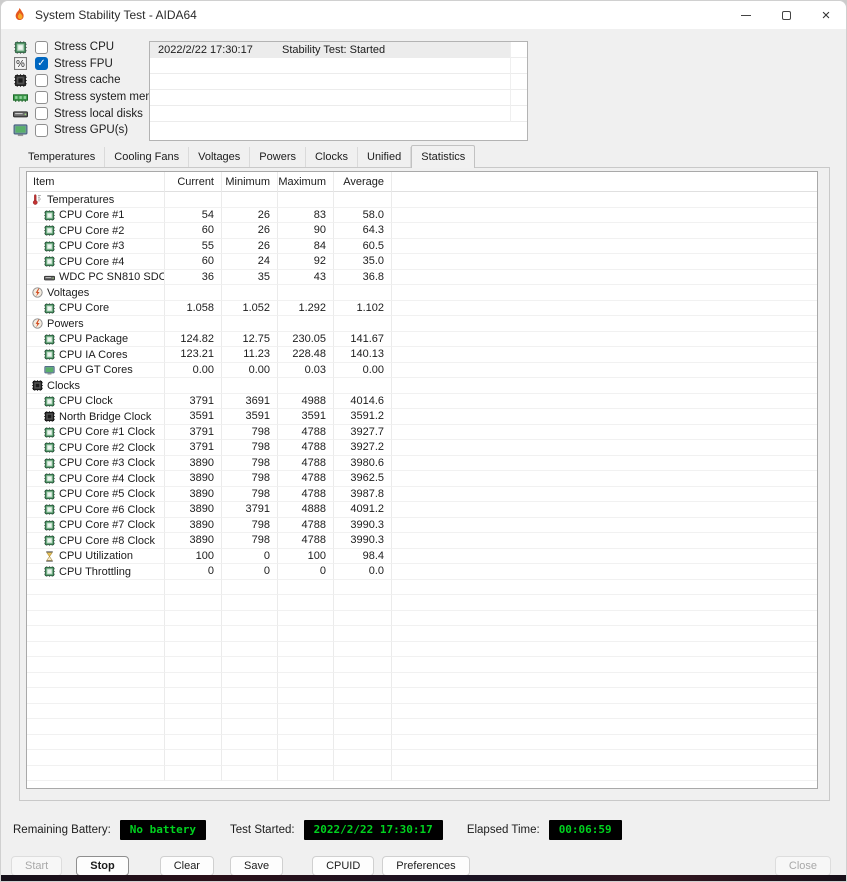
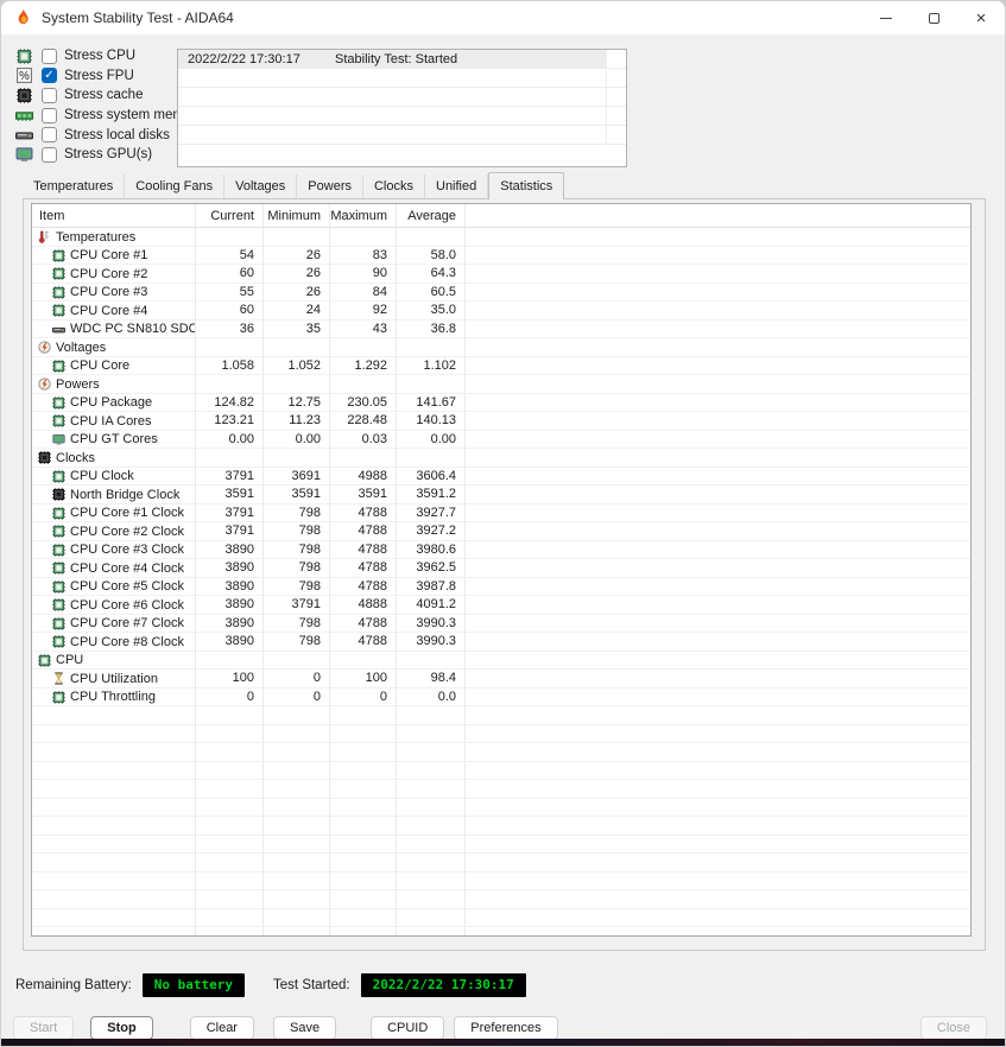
  System Stability Test - AIDA64
  ×
  Stress CPU
  ✓
  Stress FPU
  Stress cache
  Stress system me
  Stress local disks
  Stress GPU(s)
  2022/2/22 17:30:17
  Stability Test: Started
  Temperatures
  Cooling Fans
  Voltages
  Powers
  Clocks
  Unified
  Statistics
  Item
  Current
  Minimum
  Maximum
  Average
  Temperatures
  CPU Core #1
  54
  26
  83
  58.0
  CPU Core #2
  60
  26
  90
  64.3
  CPU Core #3
  55
  26
  84
  60.5
  CPU Core #4
  60
  24
  92
  35.0
  WDC PC SN810 SDC
  36
  35
  43
  36.8
  Voltages
  CPU Core
  1.058
  1.052
  1.292
  1.102
  Powers
  CPU Package
  124.82
  12.75
  230.05
  141.67
  CPU IA Cores
  123.21
  11.23
  228.48
  140.13
  CPU GT Cores
  0.00
  0.00
  0.03
  0.00
  Clocks
  CPU Clock
  3791
  3691
  4988
- 4014.6
+ 3606.4
  North Bridge Clock
  3591
  3591
  3591
  3591.2
  CPU Core #1 Clock
  3791
  798
  4788
  3927.7
  CPU Core #2 Clock
  3791
  798
  4788
  3927.2
  CPU Core #3 Clock
  3890
  798
  4788
  3980.6
  CPU Core #4 Clock
  3890
  798
  4788
  3962.5
  CPU Core #5 Clock
  3890
  798
  4788
  3987.8
  CPU Core #6 Clock
  3890
  3791
  4888
  4091.2
  CPU Core #7 Clock
  3890
  798
  4788
  3990.3
  CPU Core #8 Clock
  3890
  798
  4788
  3990.3
+ CPU
  CPU Utilization
  100
  0
  100
  98.4
  CPU Throttling
  0
  0
  0
  0.0
  Remaining Battery:
  No battery
  Test Started:
  2022/2/22 17:30:17
- Elapsed Time:
- 00:06:59
  Start
  Stop
  Clear
  Save
  CPUID
  Preferences
  Close
